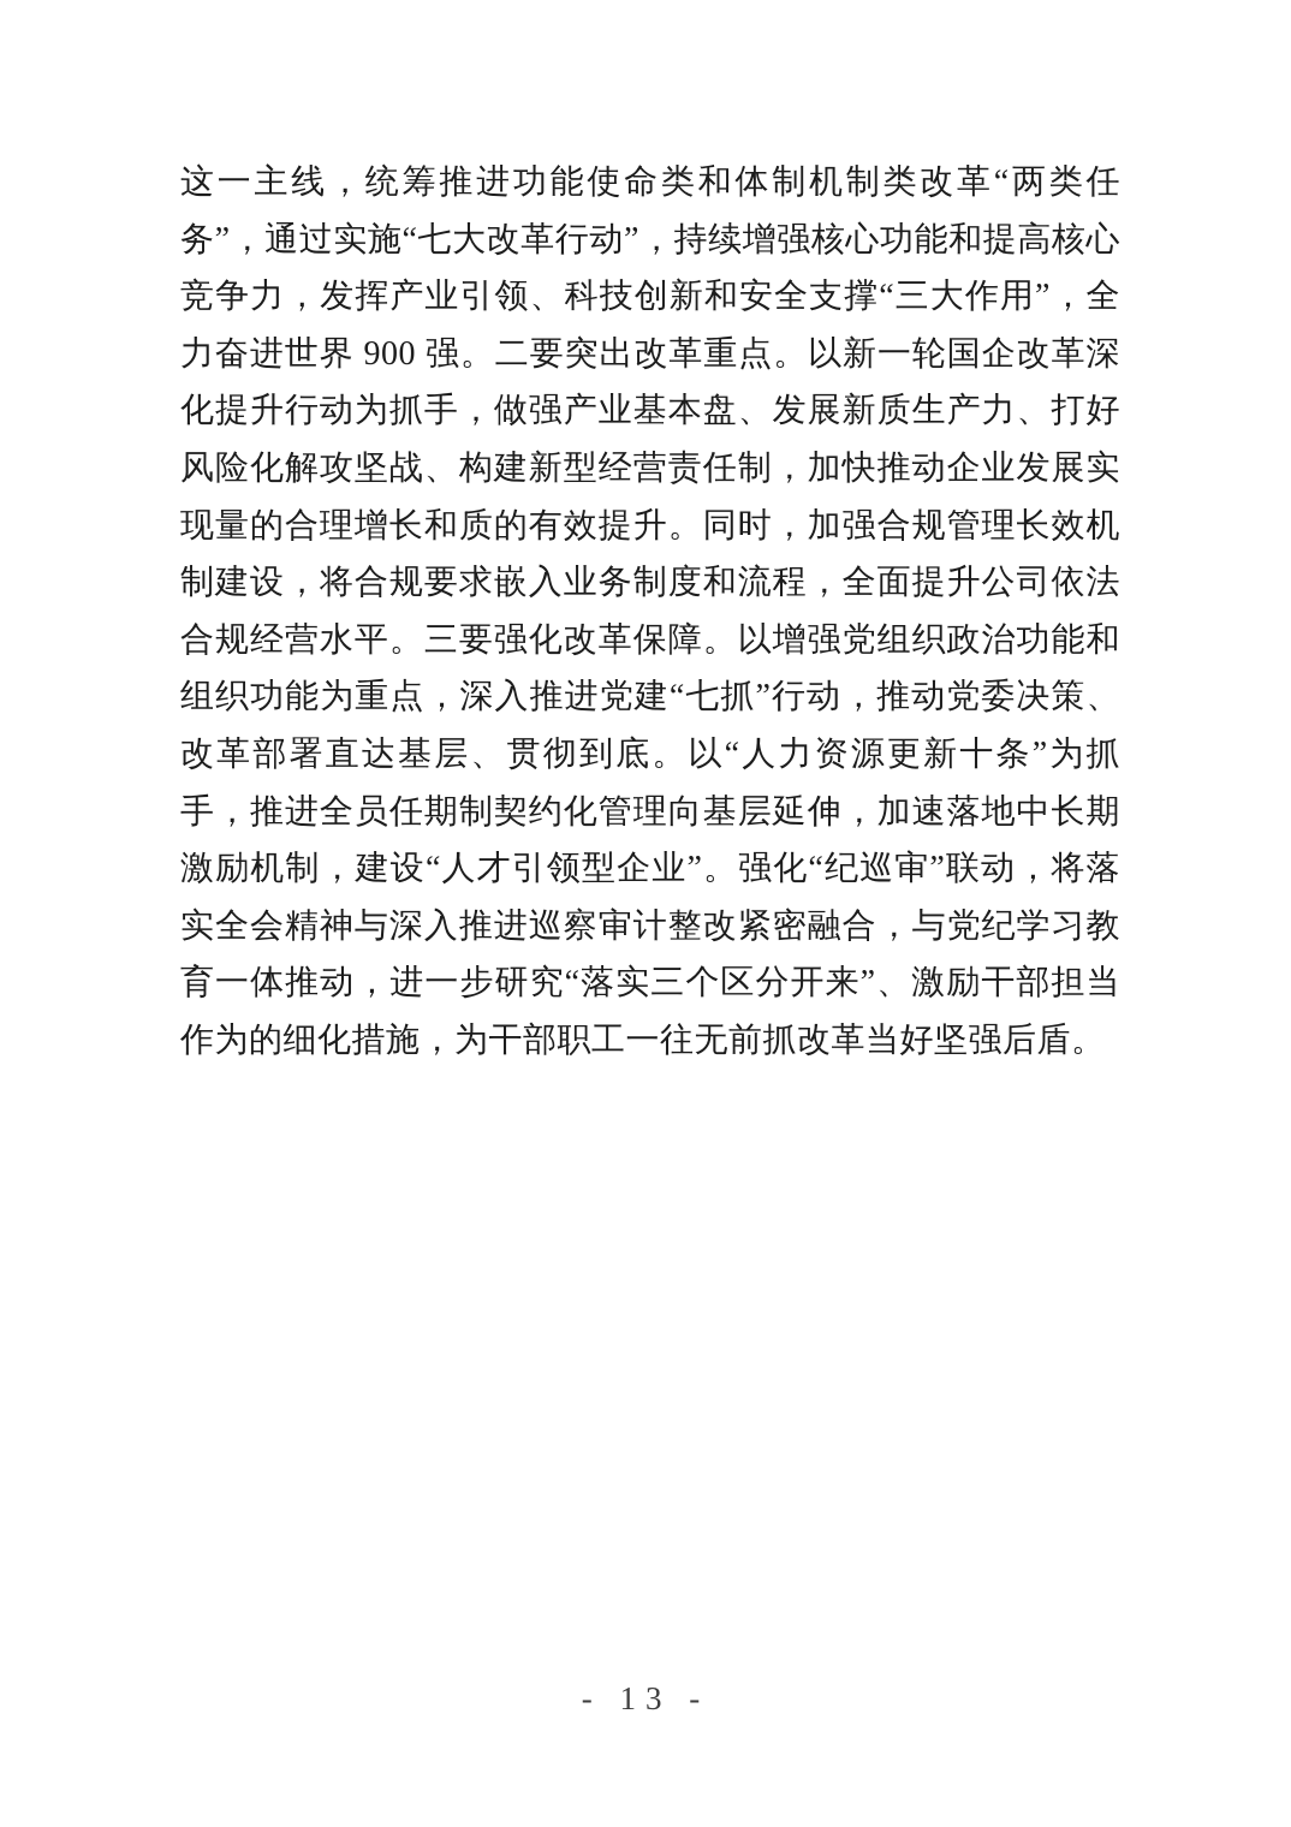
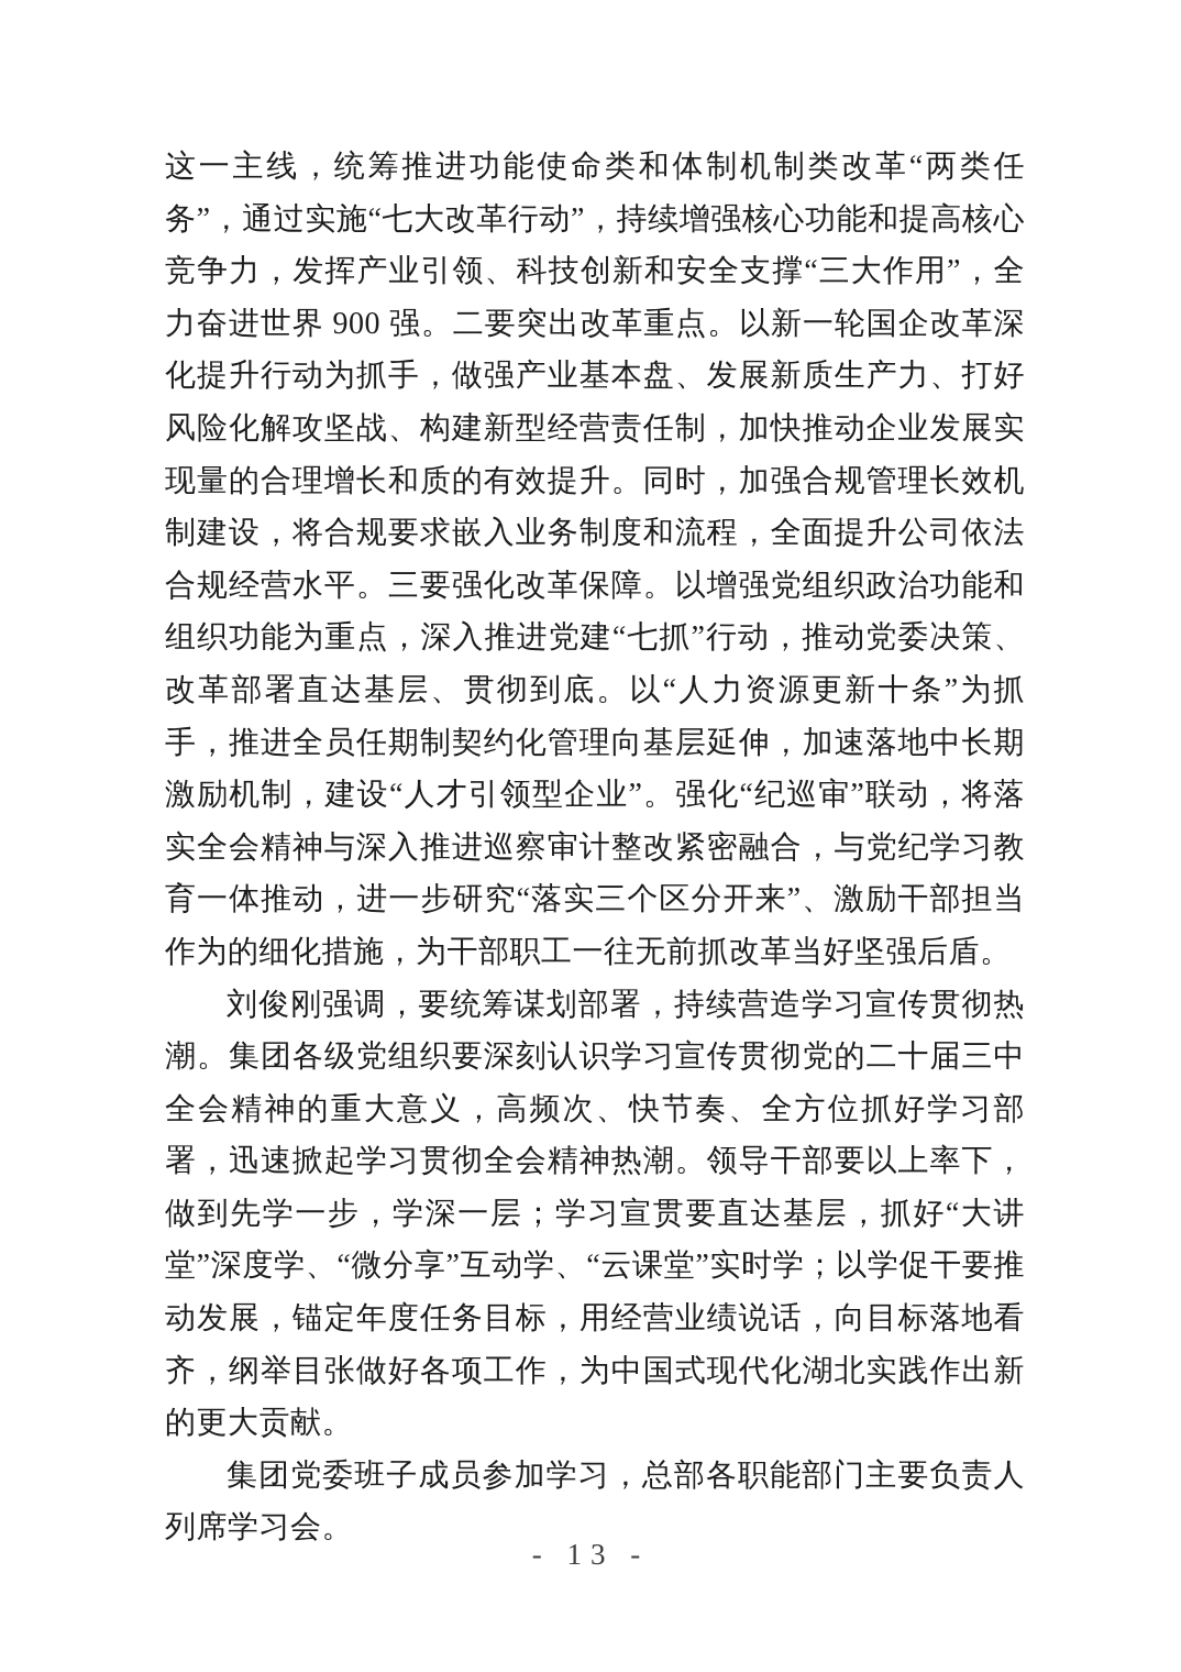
  这一主线，统筹推进功能使命类和体制机制类改革“两类任务”，通过实施“七大改革行动”，持续增强核心功能和提高核心竞争力，发挥产业引领、科技创新和安全支撑“三大作用”，全力奋进世界 900 强。二要突出改革重点。以新一轮国企改革深化提升行动为抓手，做强产业基本盘、发展新质生产力、打好风险化解攻坚战、构建新型经营责任制，加快推动企业发展实现量的合理增长和质的有效提升。同时，加强合规管理长效机制建设，将合规要求嵌入业务制度和流程，全面提升公司依法合规经营水平。三要强化改革保障。以增强党组织政治功能和组织功能为重点，深入推进党建“七抓”行动，推动党委决策、改革部署直达基层、贯彻到底。以“人力资源更新十条”为抓手，推进全员任期制契约化管理向基层延伸，加速落地中长期激励机制，建设“人才引领型企业”。强化“纪巡审”联动，将落实全会精神与深入推进巡察审计整改紧密融合，与党纪学习教育一体推动，进一步研究“落实三个区分开来”、激励干部担当作为的细化措施，为干部职工一往无前抓改革当好坚强后盾。
+ 刘俊刚强调，要统筹谋划部署，持续营造学习宣传贯彻热潮。集团各级党组织要深刻认识学习宣传贯彻党的二十届三中全会精神的重大意义，高频次、快节奏、全方位抓好学习部署，迅速掀起学习贯彻全会精神热潮。领导干部要以上率下，做到先学一步，学深一层；学习宣贯要直达基层，抓好“大讲堂”深度学、“微分享”互动学、“云课堂”实时学；以学促干要推动发展，锚定年度任务目标，用经营业绩说话，向目标落地看齐，纲举目张做好各项工作，为中国式现代化湖北实践作出新的更大贡献。
+ 集团党委班子成员参加学习，总部各职能部门主要负责人列席学习会。
  - 13 -
